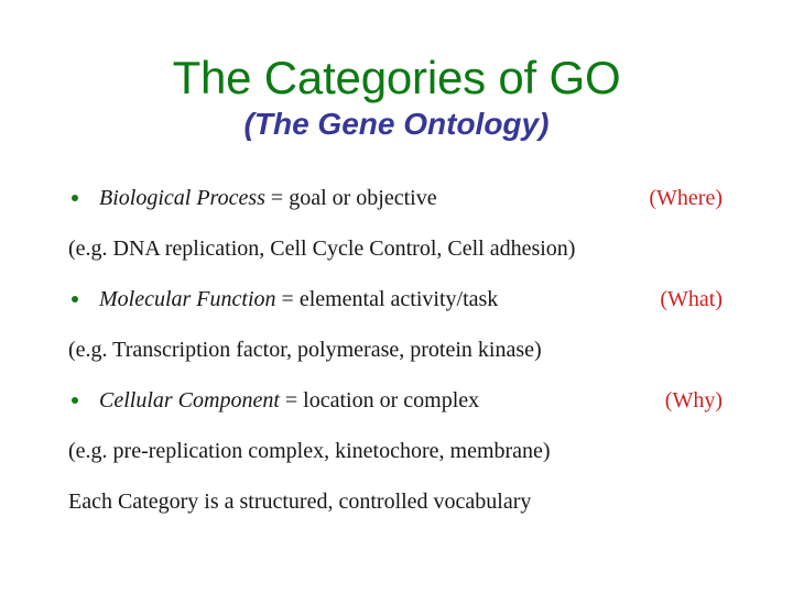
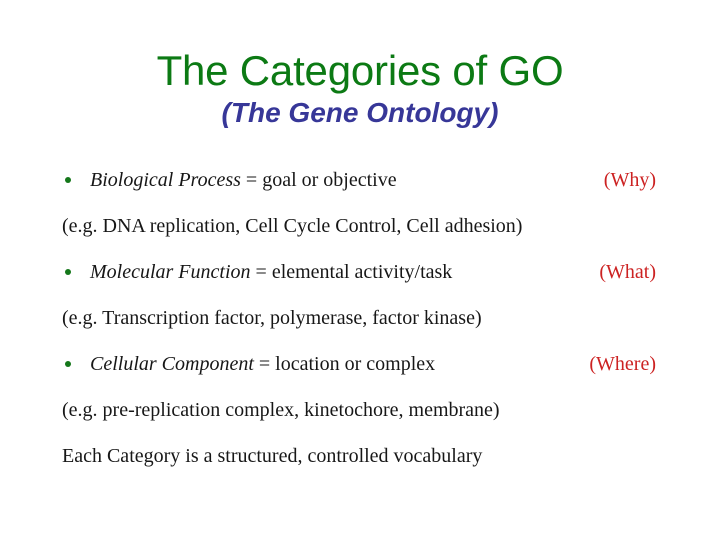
  The Categories of GO
  (The Gene Ontology)
  Biological Process = goal or objective
- (Where)
+ (Why)
  (e.g. DNA replication, Cell Cycle Control, Cell adhesion)
  Molecular Function = elemental activity/task
  (What)
- (e.g. Transcription factor, polymerase, protein kinase)
+ (e.g. Transcription factor, polymerase, factor kinase)
  Cellular Component = location or complex
- (Why)
+ (Where)
  (e.g. pre-replication complex, kinetochore, membrane)
  Each Category is a structured, controlled vocabulary
